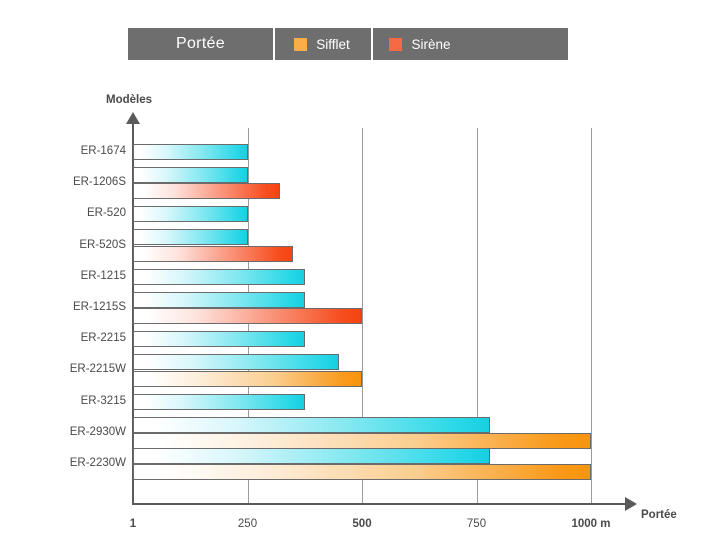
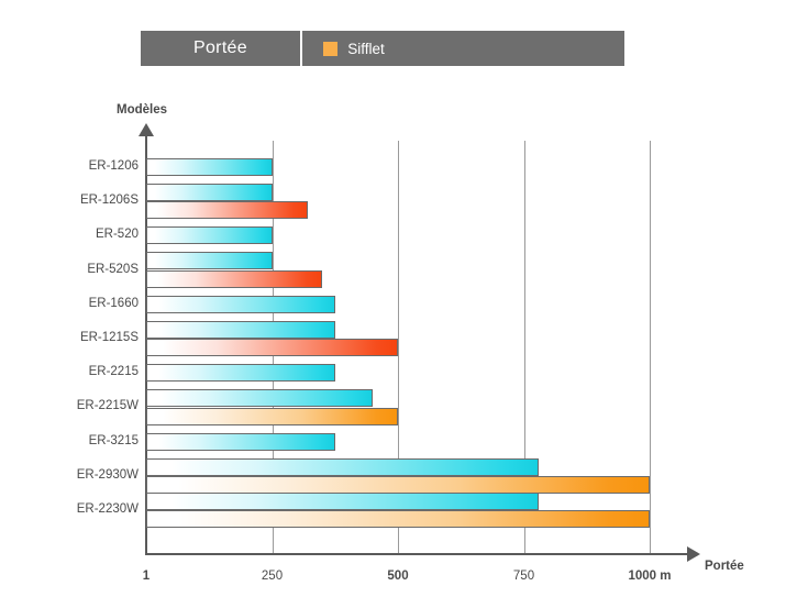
  Portée
  Sifflet
- Sirène
  Modèles
- ER-1674
+ ER-1206
  ER-1206S
  ER-520
  ER-520S
- ER-1215
+ ER-1660
  ER-1215S
  ER-2215
  ER-2215W
  ER-3215
  ER-2930W
  ER-2230W
  Portée
  1
  250
  500
  750
  1000 m
